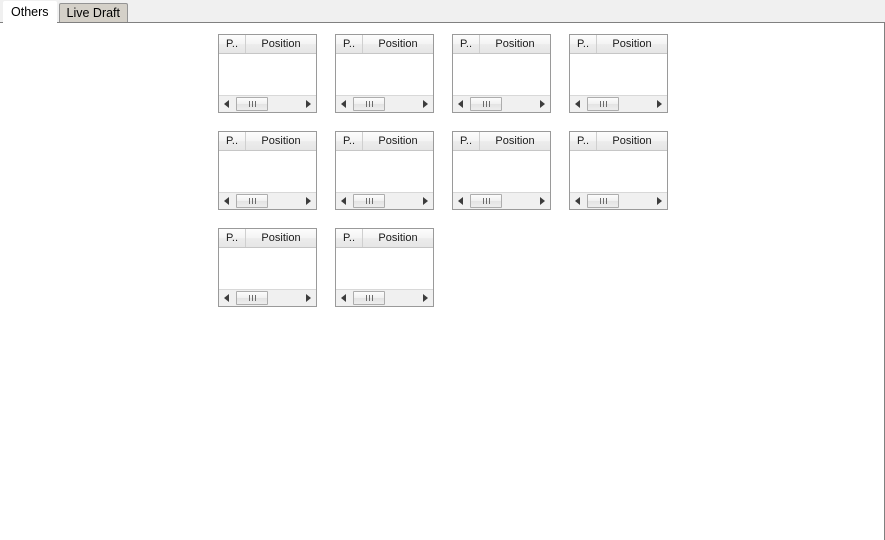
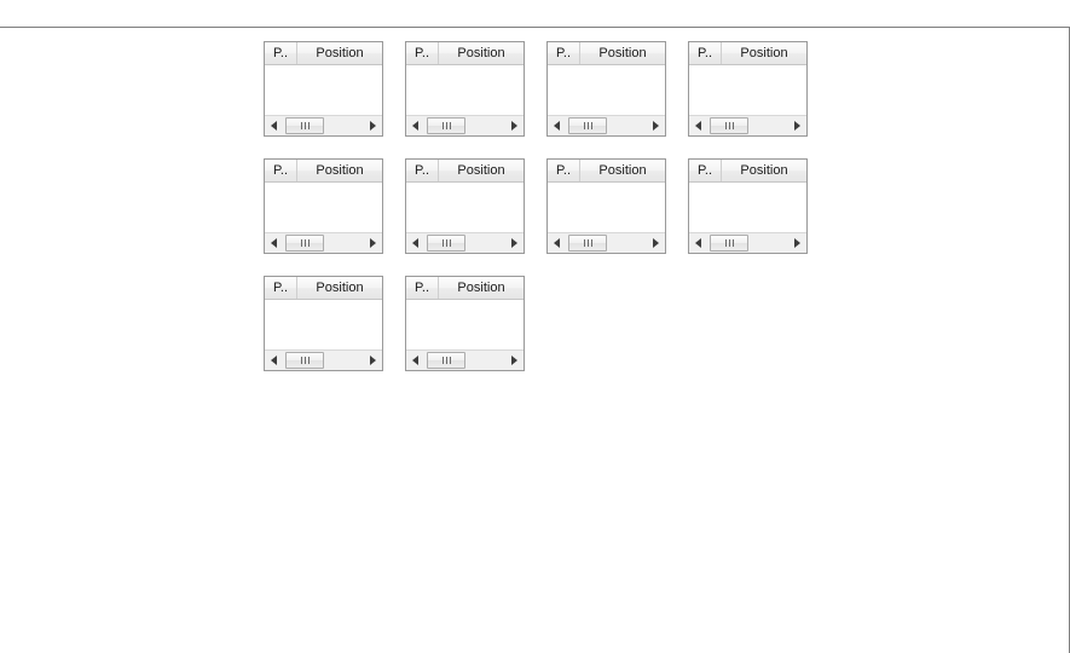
- Others
- Live Draft
  P..
  Position
  P..
  Position
  P..
  Position
  P..
  Position
  P..
  Position
  P..
  Position
  P..
  Position
  P..
  Position
  P..
  Position
  P..
  Position
